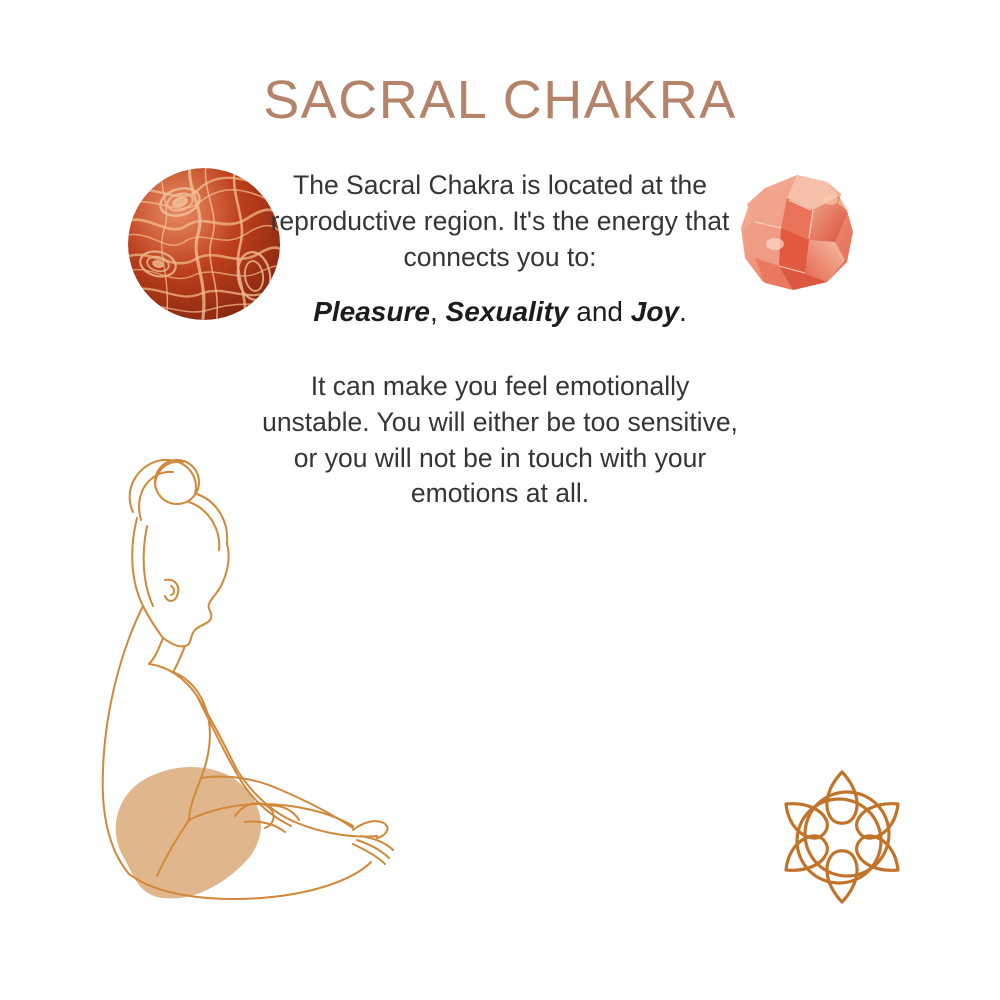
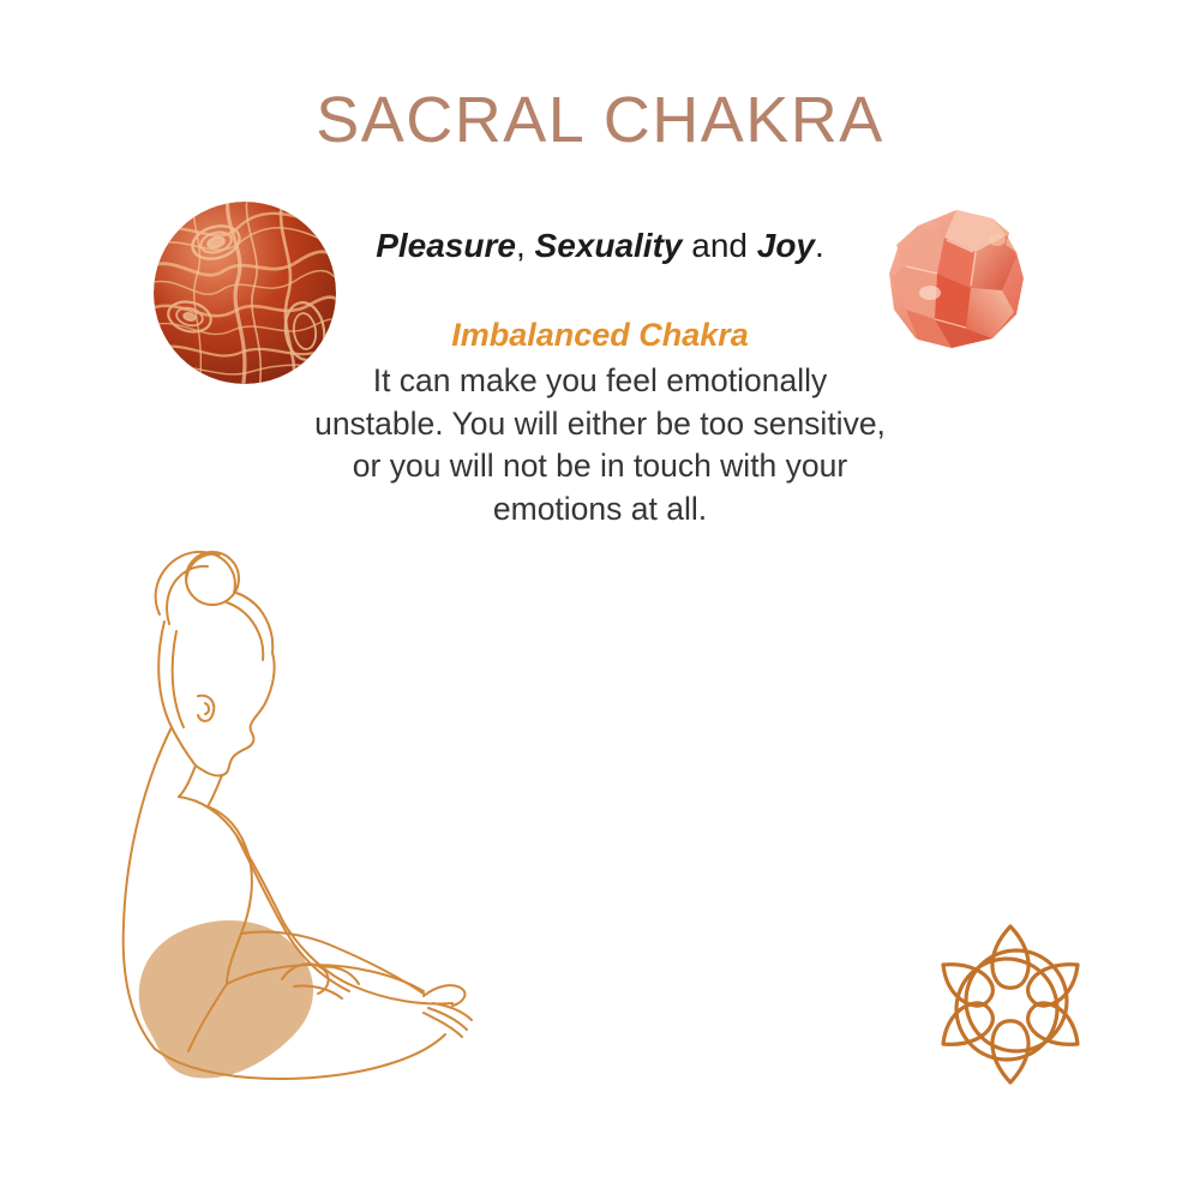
  SACRAL CHAKRA
- The Sacral Chakra is located at the reproductive region. It's the energy that connects you to:
  Pleasure, Sexuality and Joy.
+ Imbalanced Chakra
  It can make you feel emotionally unstable. You will either be too sensitive, or you will not be in touch with your emotions at all.
